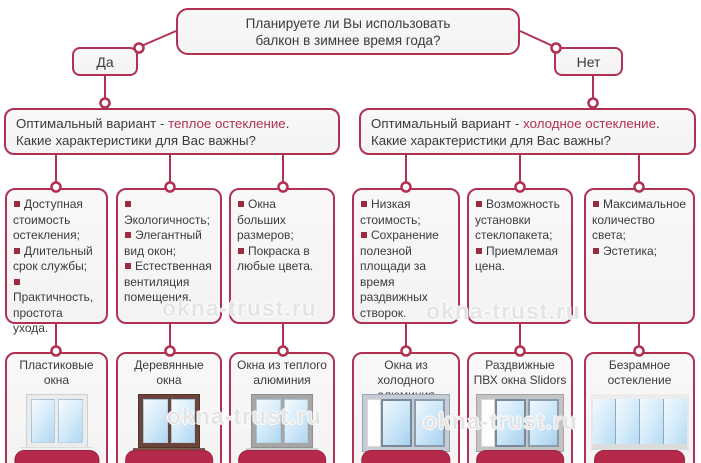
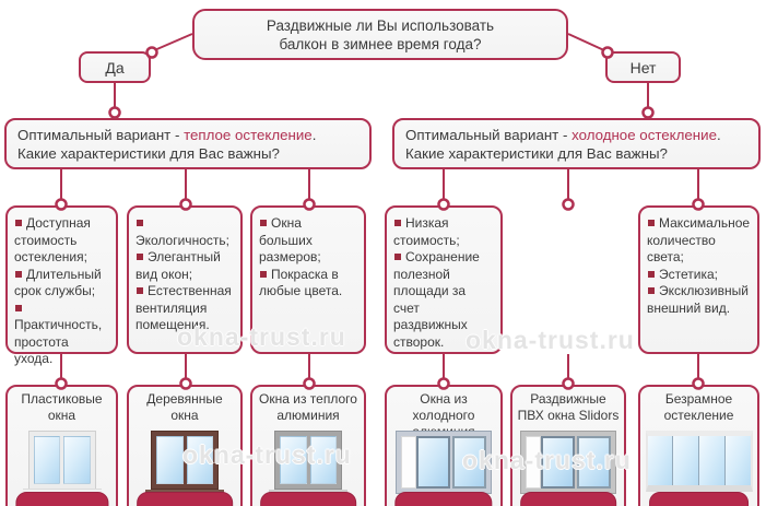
- Планируете ли Вы использовать балкон в зимнее время года?
+ Раздвижные ли Вы использовать балкон в зимнее время года?
  Да
  Нет
  Оптимальный вариант - теплое остекление.
  Какие характеристики для Вас важны?
  Оптимальный вариант - холодное остекление.
  Какие характеристики для Вас важны?
  Доступная стоимость остекления;
  Длительный срок службы;
  Практичность, простота ухода.
  Экологичность;
  Элегантный вид окон;
  Естественная вентиляция помещения.
  Окна больших размеров;
  Покраска в любые цвета.
  Низкая стоимость;
- Сохранение полезной площади за время раздвижных створок.
+ Сохранение полезной площади за счет раздвижных створок.
- Возможность установки стеклопакета;
- Приемлемая цена.
  Максимальное количество света;
  Эстетика;
+ Эксклюзивный внешний вид.
  Пластиковые окна
  Деревянные окна
  Окна из теплого алюминия
  Раздвижные ПВХ окна Slidors
  Безрамное остекление
  okna-trust.ru
  okna-trust.ru
  okna-trust.ru
  okna-trust.ru
